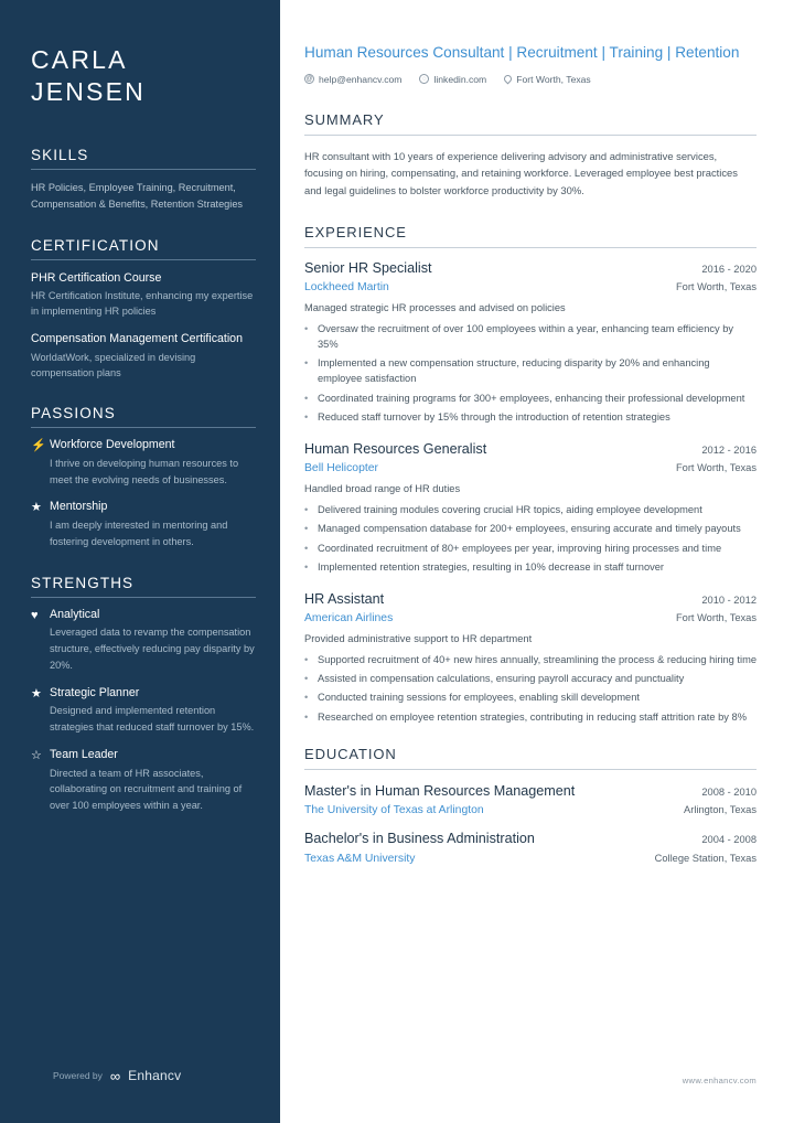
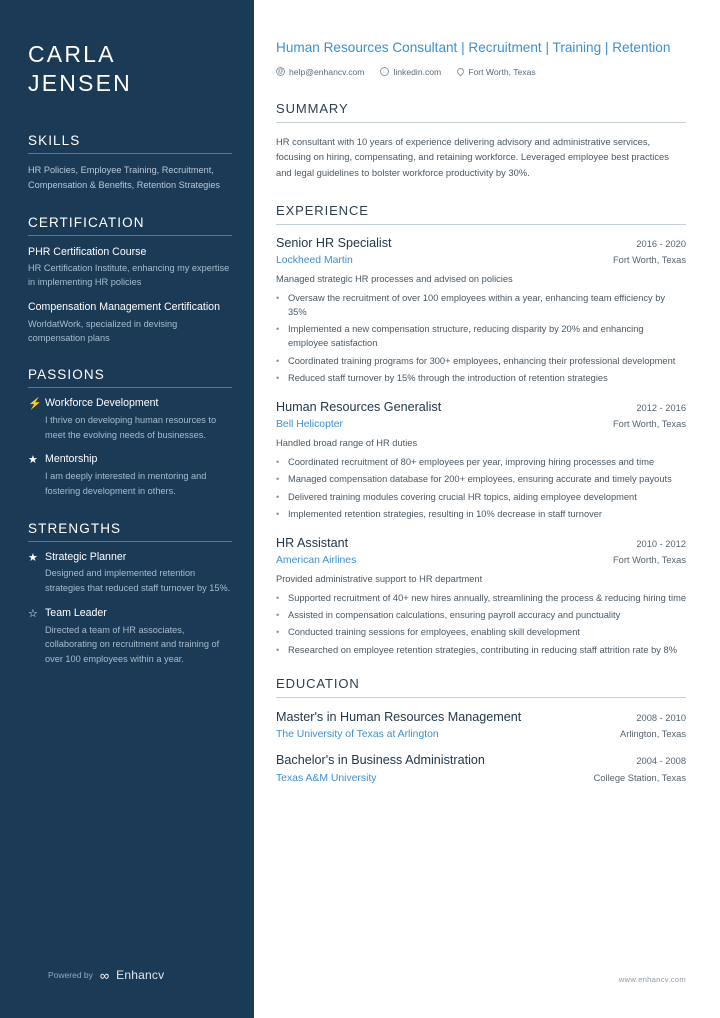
  CARLA
  JENSEN
  SKILLS
  HR Policies, Employee Training, Recruitment, Compensation & Benefits, Retention Strategies
  CERTIFICATION
  PHR Certification Course
  HR Certification Institute, enhancing my expertise in implementing HR policies
  Compensation Management Certification
  WorldatWork, specialized in devising compensation plans
  PASSIONS
  ⚡
  Workforce Development
  I thrive on developing human resources to meet the evolving needs of businesses.
  ★
  Mentorship
  I am deeply interested in mentoring and fostering development in others.
  STRENGTHS
- ♥
- Analytical
- Leveraged data to revamp the compensation structure, effectively reducing pay disparity by 20%.
  ★
  Strategic Planner
  Designed and implemented retention strategies that reduced staff turnover by 15%.
  ☆
  Team Leader
  Directed a team of HR associates, collaborating on recruitment and training of over 100 employees within a year.
  Powered by
  ∞
  Enhancv
  Human Resources Consultant | Recruitment | Training | Retention
  help@enhancv.com
  linkedin.com
  Fort Worth, Texas
  SUMMARY
  HR consultant with 10 years of experience delivering advisory and administrative services, focusing on hiring, compensating, and retaining workforce. Leveraged employee best practices and legal guidelines to bolster workforce productivity by 30%.
  EXPERIENCE
  Senior HR Specialist
  2016 - 2020
  Lockheed Martin
  Fort Worth, Texas
  Managed strategic HR processes and advised on policies
  •
  Oversaw the recruitment of over 100 employees within a year, enhancing team efficiency by 35%
  •
  Implemented a new compensation structure, reducing disparity by 20% and enhancing employee satisfaction
  •
  Coordinated training programs for 300+ employees, enhancing their professional development
  •
  Reduced staff turnover by 15% through the introduction of retention strategies
  Human Resources Generalist
  2012 - 2016
  Bell Helicopter
  Fort Worth, Texas
  Handled broad range of HR duties
  •
- Delivered training modules covering crucial HR topics, aiding employee development
+ Coordinated recruitment of 80+ employees per year, improving hiring processes and time
  •
  Managed compensation database for 200+ employees, ensuring accurate and timely payouts
  •
- Coordinated recruitment of 80+ employees per year, improving hiring processes and time
+ Delivered training modules covering crucial HR topics, aiding employee development
  •
  Implemented retention strategies, resulting in 10% decrease in staff turnover
  HR Assistant
  2010 - 2012
  American Airlines
  Fort Worth, Texas
  Provided administrative support to HR department
  •
  Supported recruitment of 40+ new hires annually, streamlining the process & reducing hiring time
  •
  Assisted in compensation calculations, ensuring payroll accuracy and punctuality
  •
  Conducted training sessions for employees, enabling skill development
  •
  Researched on employee retention strategies, contributing in reducing staff attrition rate by 8%
  EDUCATION
  Master's in Human Resources Management
  2008 - 2010
  The University of Texas at Arlington
  Arlington, Texas
  Bachelor's in Business Administration
  2004 - 2008
  Texas A&M University
  College Station, Texas
  www.enhancv.com
